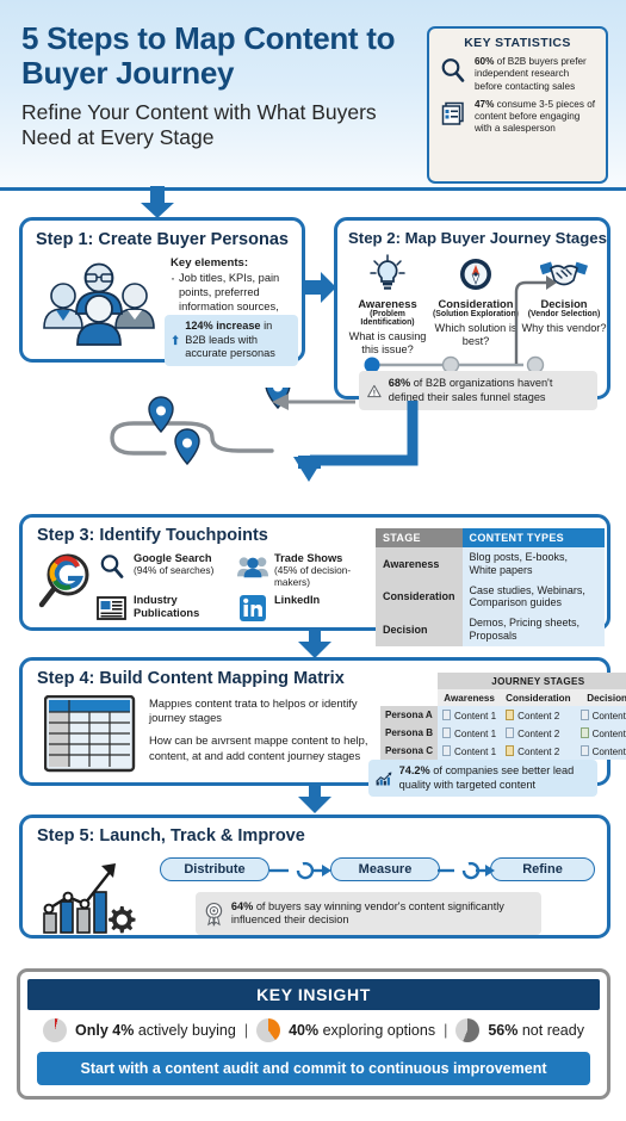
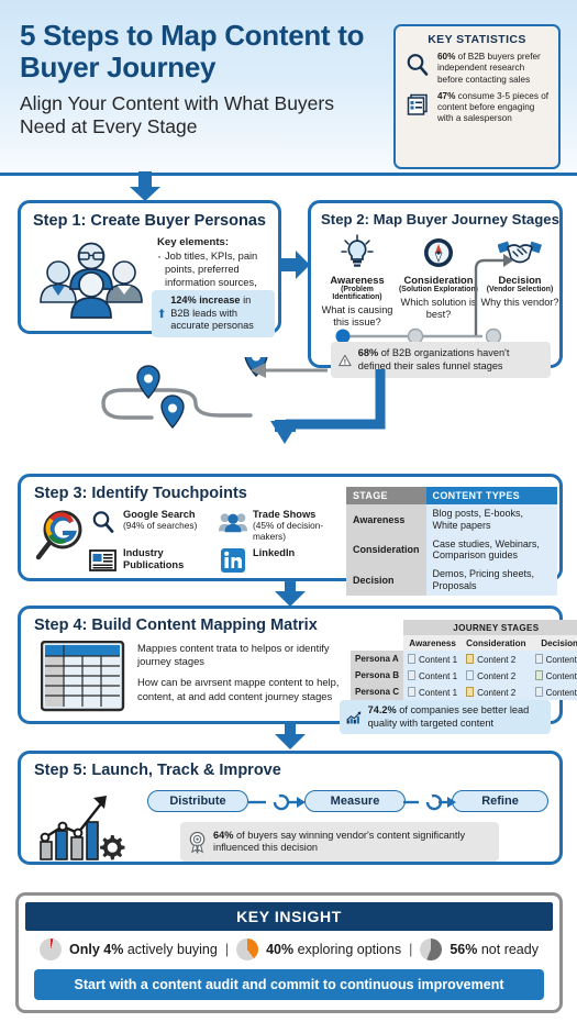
  5 Steps to Map Content to Buyer Journey
- Refine Your Content with What Buyers Need at Every Stage
+ Align Your Content with What Buyers Need at Every Stage
  KEY STATISTICS
  60% of B2B buyers prefer independent research before contacting sales
  47% consume 3-5 pieces of content before engaging with a salesperson
  Step 1: Create Buyer Personas
  Key elements:
  Job titles, KPIs, pain points, preferred information sources,
  124% increase in B2B leads with accurate personas
  Step 2: Map Buyer Journey Stages
  Awareness
  What is causing this issue?
  Consideration
  Which solution is best?
  Decision
  Why this vendor?
  68% of B2B organizations haven't defined their sales funnel stages
  Step 3: Identify Touchpoints
  Google Search
  (94% of searches)
  Trade Shows
  (45% of decision-makers)
  Industry Publications
  LinkedIn
  STAGE	CONTENT TYPES
  Awareness	Blog posts, E-books, White papers
  Consideration	Case studies, Webinars, Comparison guides
  Decision	Demos, Pricing sheets, Proposals
  Step 4: Build Content Mapping Matrix
  Mappıes content trata to helpos or identify journey stages
  How can be aıvrsent mappe content to help, content, at and add content journey stages
  	JOURNEY STAGES
  	Awareness	Consideration	Decision
  Persona A	Content 1	Content 2	Content
  Persona B	Content 1	Content 2	Content
  Persona C	Content 1	Content 2	Content
  74.2% of companies see better lead quality with targeted content
  Step 5: Launch, Track & Improve
  Distribute
  Measure
  Refine
- 64% of buyers say winning vendor's content significantly influenced their decision
+ 64% of buyers say winning vendor's content significantly influenced this decision
  KEY INSIGHT
  Only 4% actively buying
  |
  40% exploring options
  |
  56% not ready
  Start with a content audit and commit to continuous improvement
